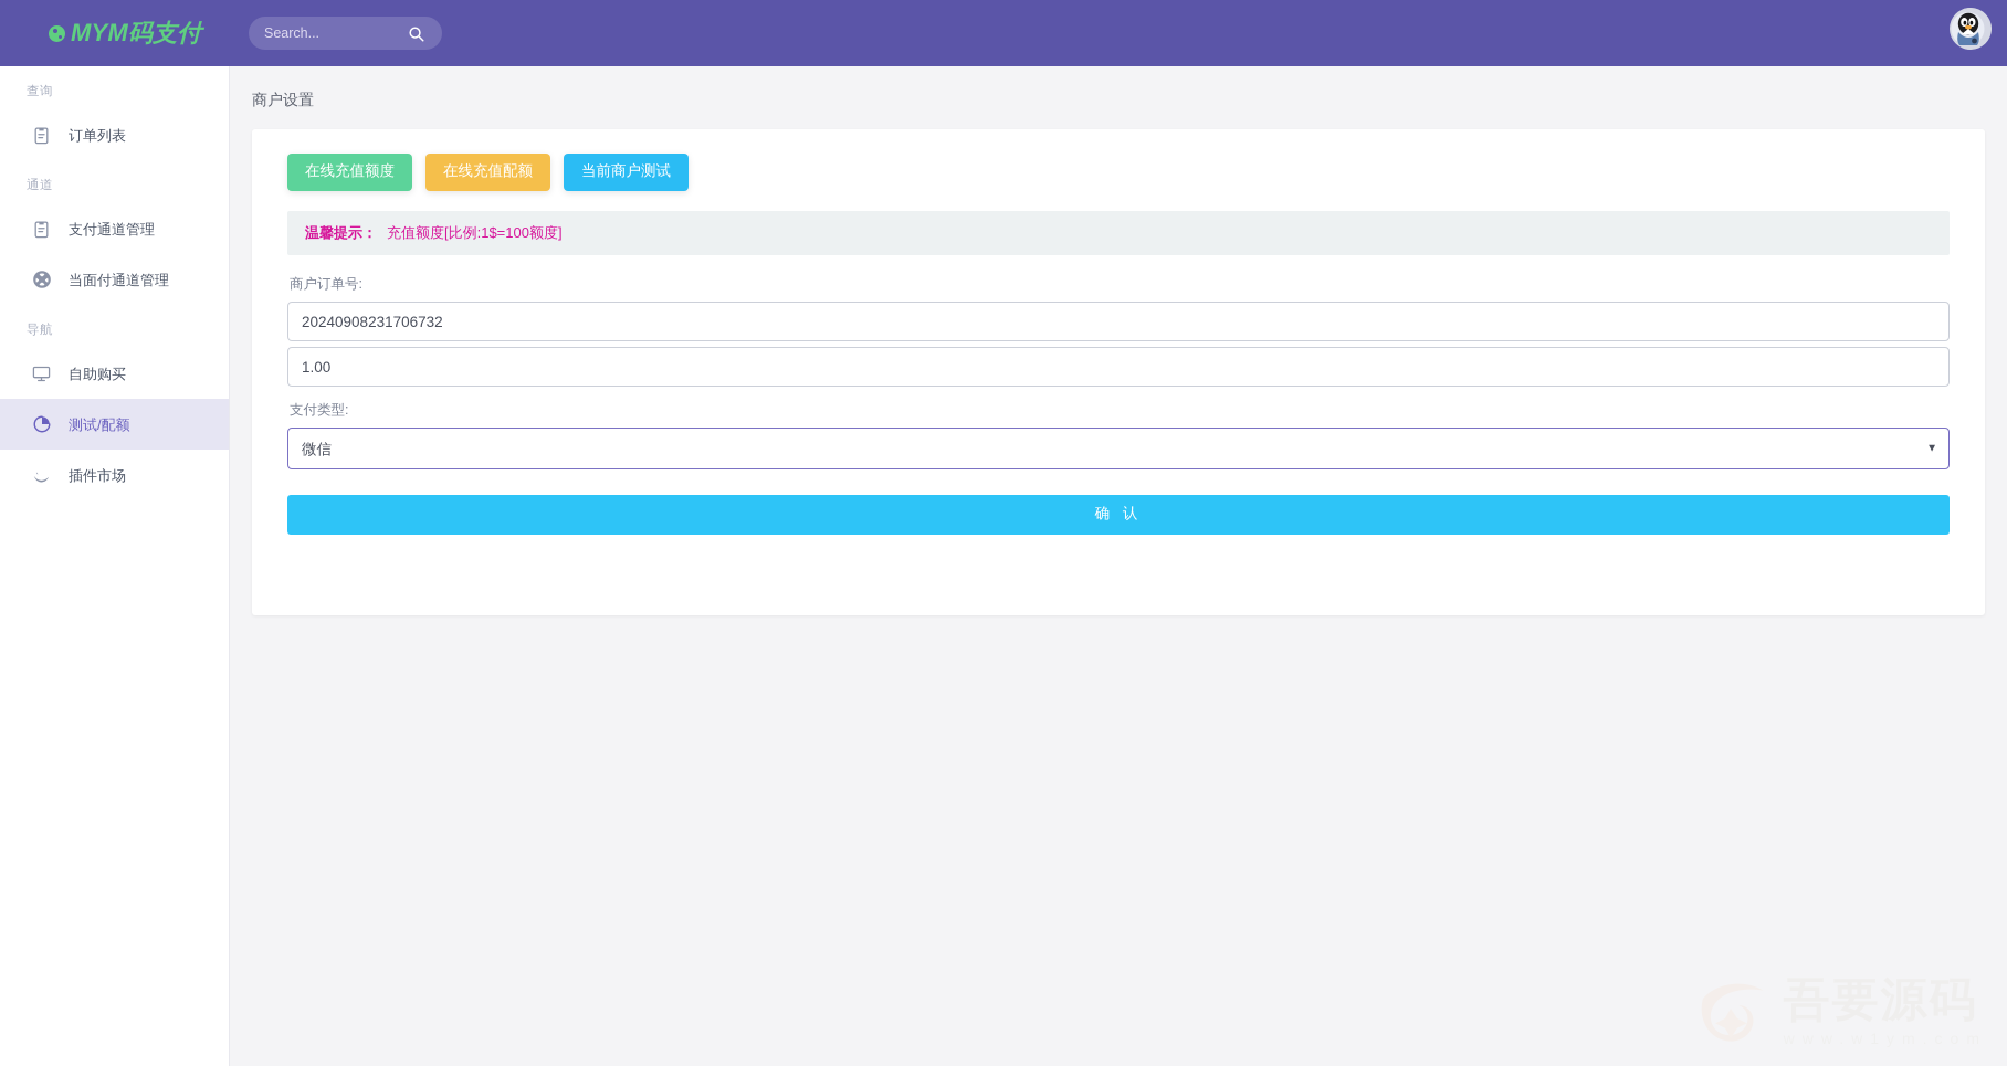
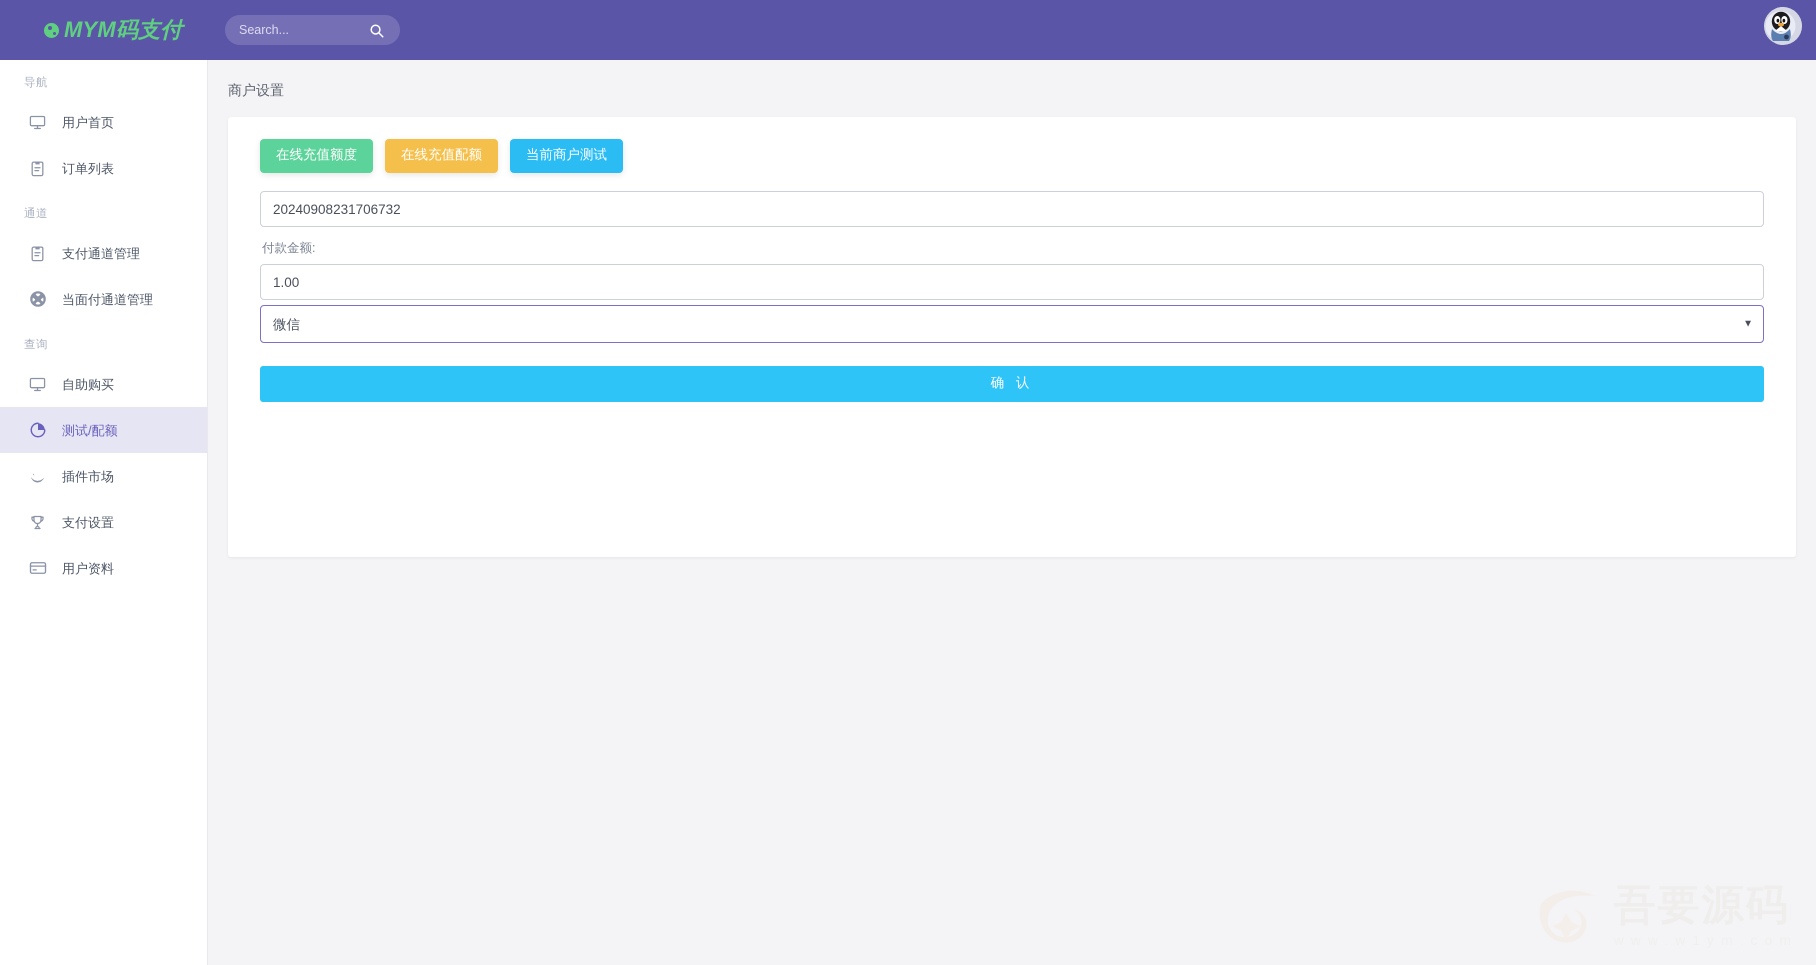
  MYM码支付
  Search...
- 查询
+ 导航
+ 用户首页
  订单列表
  通道
  支付通道管理
  当面付通道管理
- 导航
+ 查询
  自助购买
  测试/配额
  插件市场
+ 支付设置
+ 用户资料
  商户设置
  在线充值额度
  在线充值配额
  当前商户测试
- 温馨提示： 充值额度[比例:1$=100额度]
- 商户订单号:
  20240908231706732
+ 付款金额:
  1.00
- 支付类型:
  微信
  ▼
  确 认
